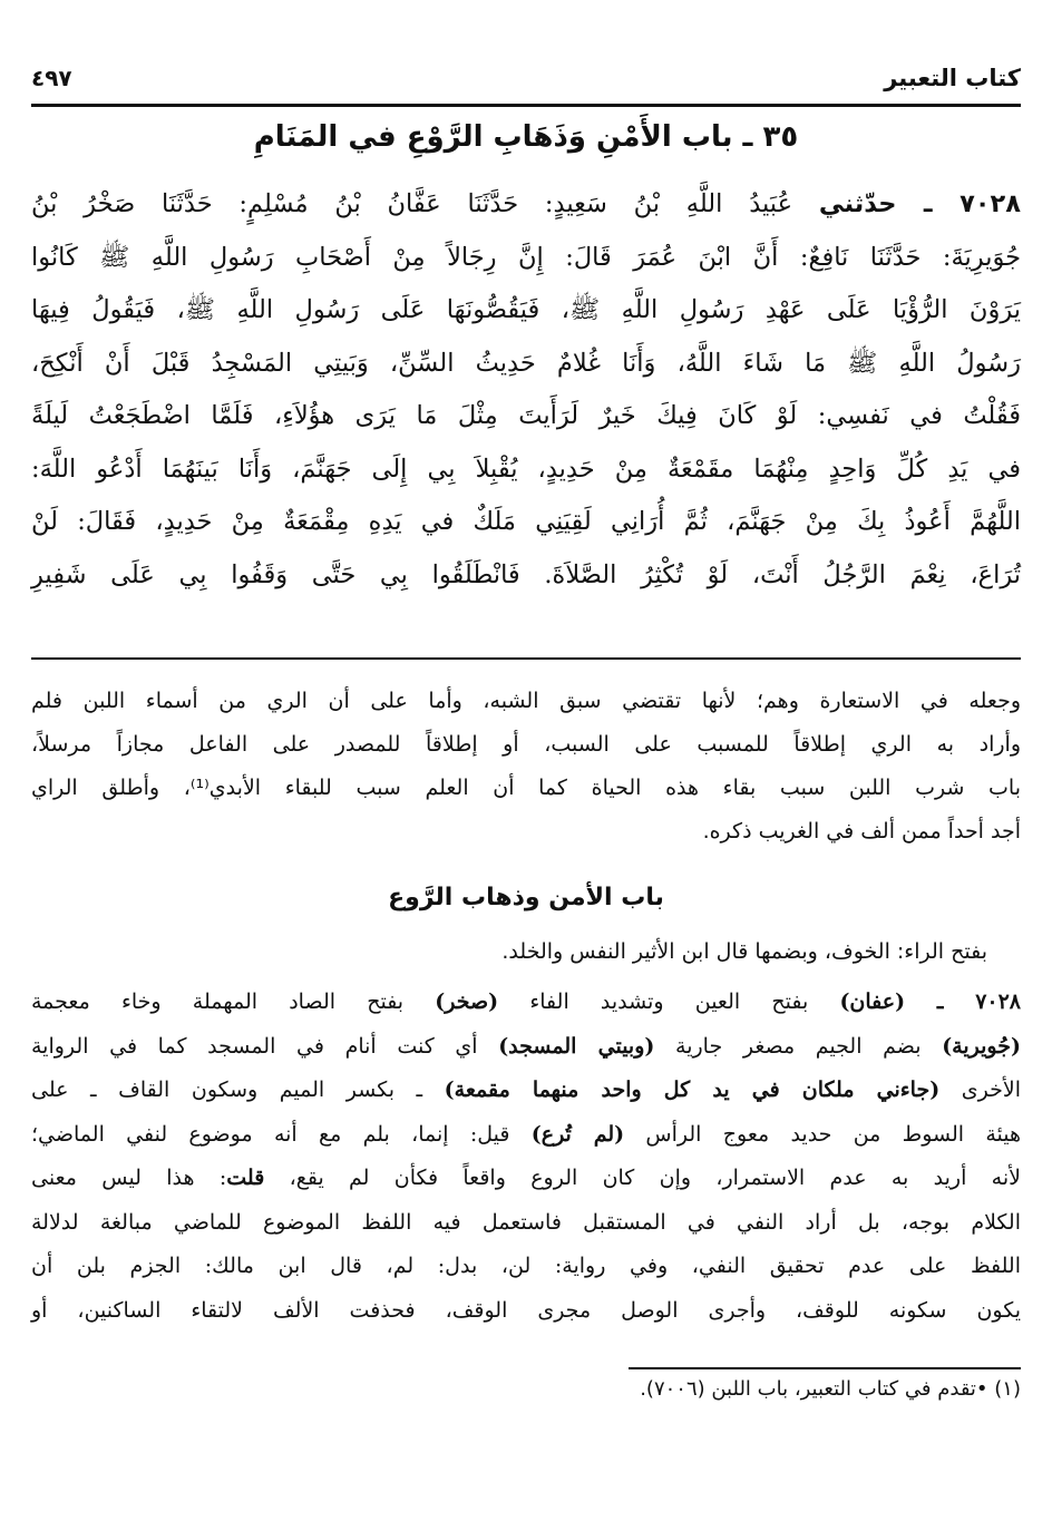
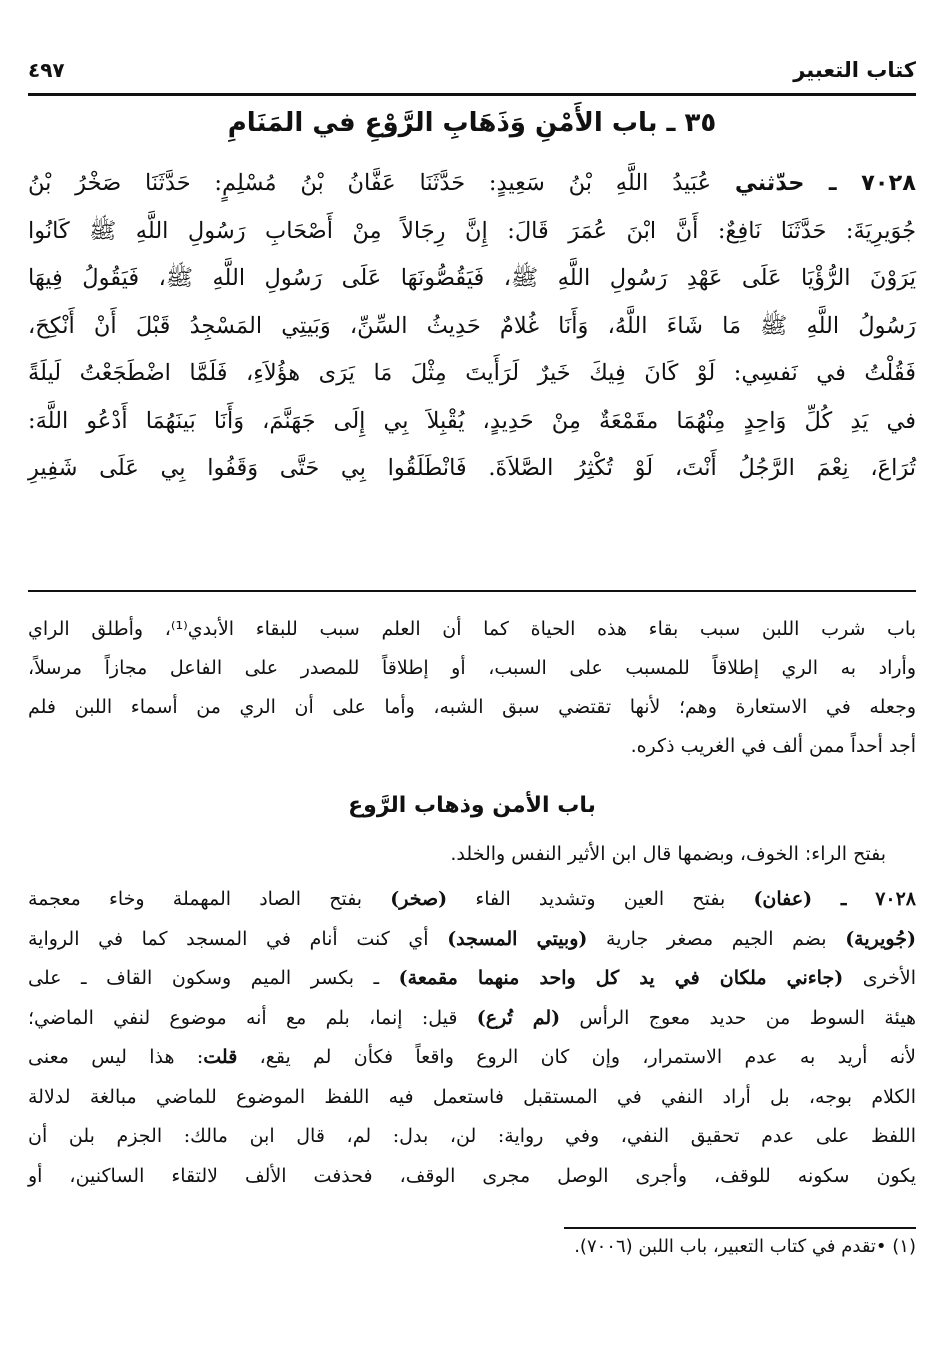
  كتاب التعبير
  ٤٩٧
  ٣٥ ـ باب الأَمْنِ وَذَهَابِ الرَّوْعِ في المَنَامِ
  ٧٠٢٨ ـ حدّثني عُبَيدُ اللَّهِ بْنُ سَعِيدٍ: حَدَّثَنَا عَفَّانُ بْنُ مُسْلِمٍ: حَدَّثَنَا صَخْرُ بْنُ
  جُوَيرِيَةَ: حَدَّثَنَا نَافِعٌ: أَنَّ ابْنَ عُمَرَ قَالَ: إِنَّ رِجَالاً مِنْ أَصْحَابِ رَسُولِ اللَّهِ ﷺ كَانُوا
  يَرَوْنَ الرُّؤْيَا عَلَى عَهْدِ رَسُولِ اللَّهِ ﷺ، فَيَقُصُّونَهَا عَلَى رَسُولِ اللَّهِ ﷺ، فَيَقُولُ فِيهَا
  رَسُولُ اللَّهِ ﷺ مَا شَاءَ اللَّهُ، وَأَنَا غُلامٌ حَدِيثُ السِّنِّ، وَبَيتِي المَسْجِدُ قَبْلَ أَنْ أَنْكِحَ،
  فَقُلْتُ في نَفسِي: لَوْ كَانَ فِيكَ خَيرٌ لَرَأَيتَ مِثْلَ مَا يَرَى هؤُلاَءِ، فَلَمَّا اضْطَجَعْتُ لَيلَةً
  في يَدِ كُلِّ وَاحِدٍ مِنْهُمَا مقَمْعَةٌ مِنْ حَدِيدٍ، يُقْبِلاَ بِي إِلَى جَهَنَّمَ، وَأَنَا بَينَهُمَا أَدْعُو اللَّهَ:
- اللَّهُمَّ أَعُوذُ بِكَ مِنْ جَهَنَّمَ، ثُمَّ أُرَانِي لَقِيَنِي مَلَكٌ في يَدِهِ مِقْمَعَةٌ مِنْ حَدِيدٍ، فَقَالَ: لَنْ
  تُرَاعَ، نِعْمَ الرَّجُلُ أَنْتَ، لَوْ تُكْثِرُ الصَّلاَةَ. فَانْطَلَقُوا بِي حَتَّى وَقَفُوا بِي عَلَى شَفِيرِ
- وجعله في الاستعارة وهم؛ لأنها تقتضي سبق الشبه، وأما على أن الري من أسماء اللبن فلم
+ باب شرب اللبن سبب بقاء هذه الحياة كما أن العلم سبب للبقاء الأبدي⁽¹⁾، وأطلق الراي
  وأراد به الري إطلاقاً للمسبب على السبب، أو إطلاقاً للمصدر على الفاعل مجازاً مرسلاً،
- باب شرب اللبن سبب بقاء هذه الحياة كما أن العلم سبب للبقاء الأبدي⁽¹⁾، وأطلق الراي
+ وجعله في الاستعارة وهم؛ لأنها تقتضي سبق الشبه، وأما على أن الري من أسماء اللبن فلم
  أجد أحداً ممن ألف في الغريب ذكره.
  باب الأمن وذهاب الرَّوع
  بفتح الراء: الخوف، وبضمها قال ابن الأثير النفس والخلد.
  ٧٠٢٨ ـ (عفان) بفتح العين وتشديد الفاء (صخر) بفتح الصاد المهملة وخاء معجمة
  (جُويرية) بضم الجيم مصغر جارية (وبيتي المسجد) أي كنت أنام في المسجد كما في الرواية
  الأخرى (جاءني ملكان في يد كل واحد منهما مقمعة) ـ بكسر الميم وسكون القاف ـ على
  هيئة السوط من حديد معوج الرأس (لم تُرع) قيل: إنما، بلم مع أنه موضوع لنفي الماضي؛
  لأنه أريد به عدم الاستمرار، وإن كان الروع واقعاً فكأن لم يقع، قلت: هذا ليس معنى
  الكلام بوجه، بل أراد النفي في المستقبل فاستعمل فيه اللفظ الموضوع للماضي مبالغة لدلالة
  اللفظ على عدم تحقيق النفي، وفي رواية: لن، بدل: لم، قال ابن مالك: الجزم بلن أن
  يكون سكونه للوقف، وأجرى الوصل مجرى الوقف، فحذفت الألف لالتقاء الساكنين، أو
  (١) •تقدم في كتاب التعبير، باب اللبن (٧٠٠٦).
